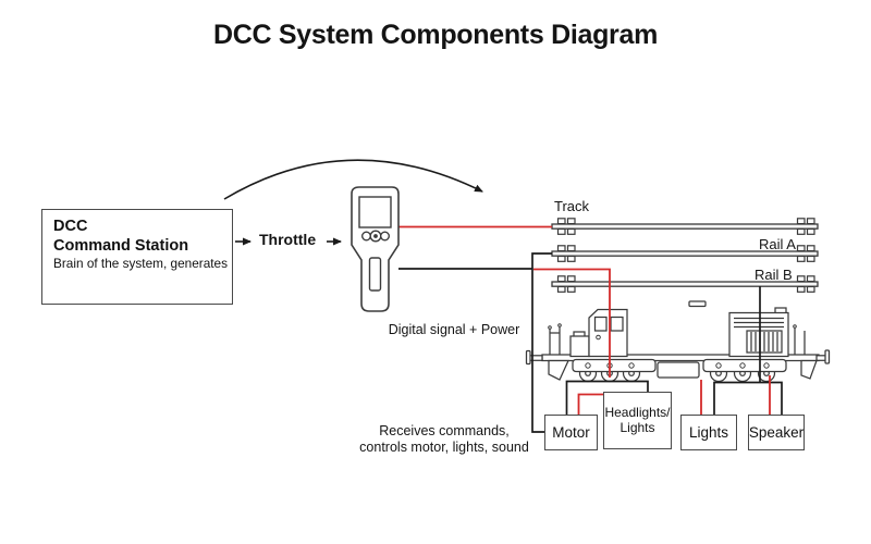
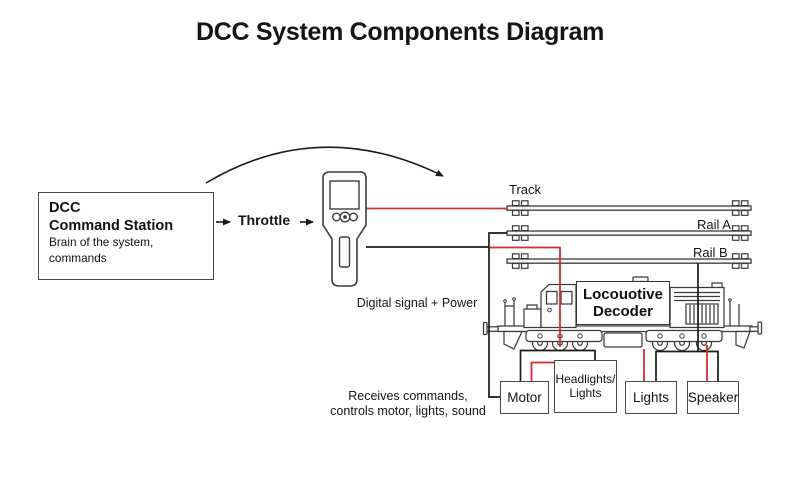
  DCC System Components Diagram
  DCC
  Command Station
- Brain of the system, generates
+ Brain of the system, commands
  Throttle
  Track
  Rail A
  Rail B
  Digital signal + Power
+ Locouotive
+ Decoder
  Receives commands,
  controls motor, lights, sound
  Motor
  Headlights/
  Lights
  Lights
  Speaker
